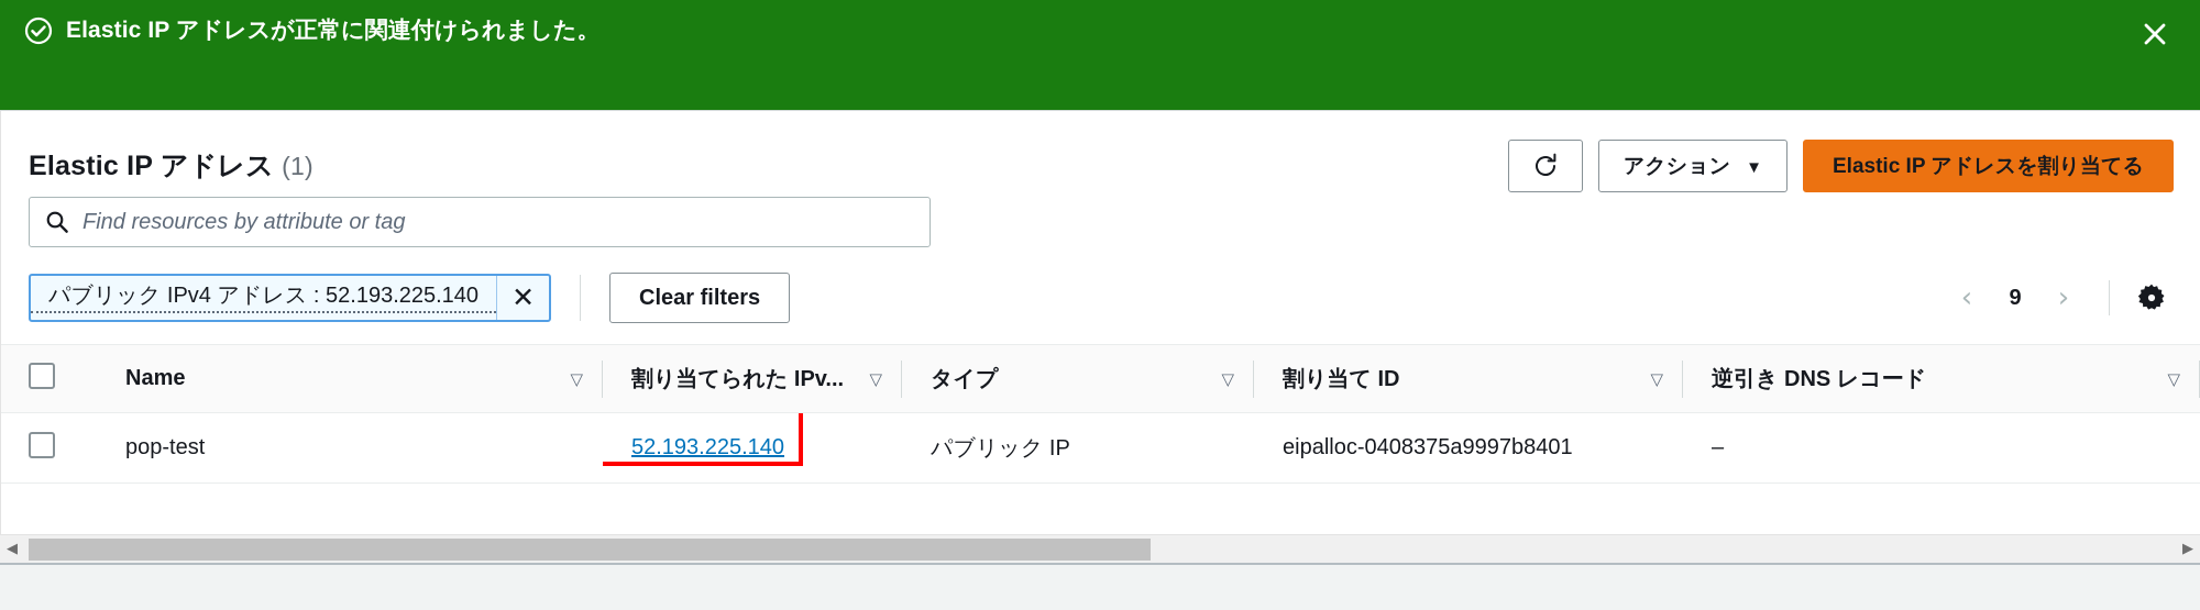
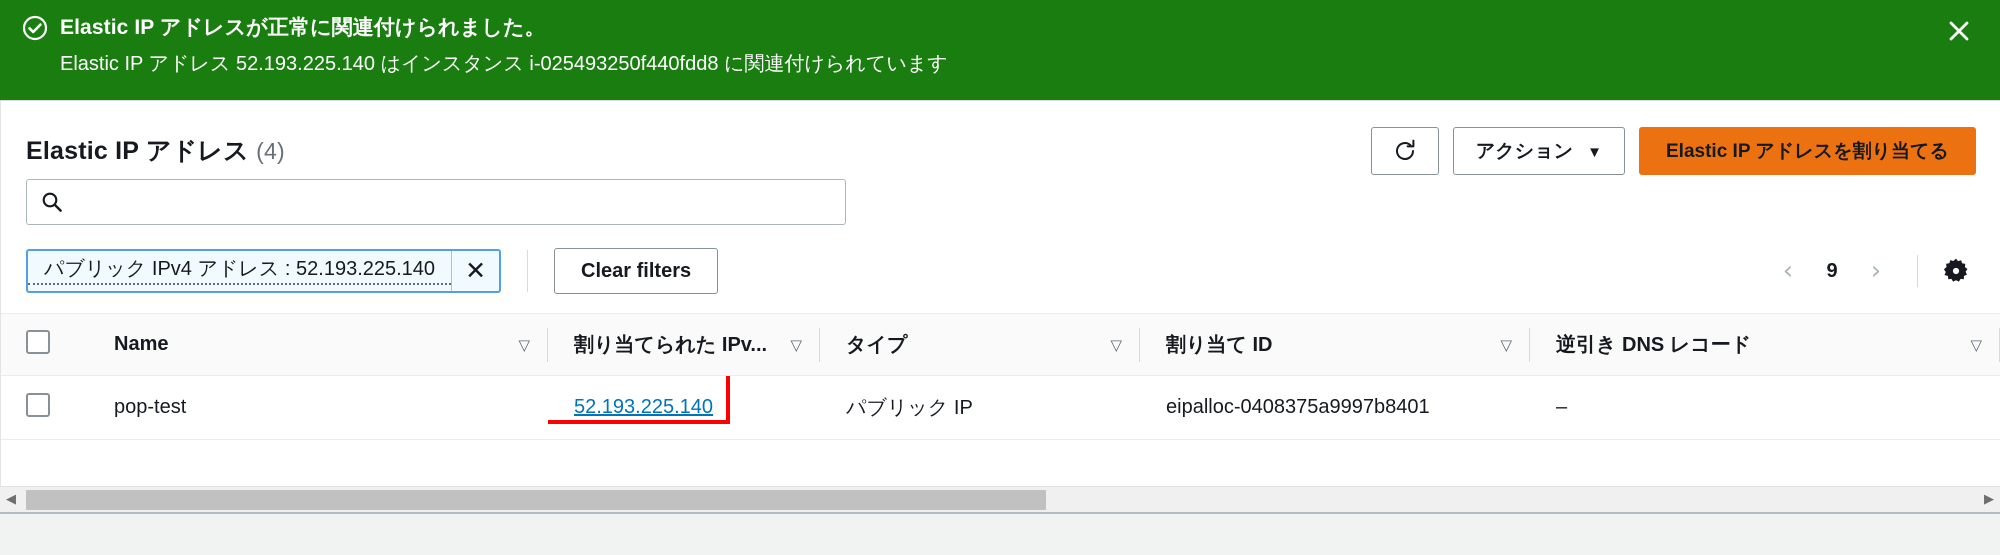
  Elastic IP アドレスが正常に関連付けられました。
+ Elastic IP アドレス 52.193.225.140 はインスタンス i-025493250f440fdd8 に関連付けられています
- Elastic IP アドレス (1)
+ Elastic IP アドレス (4)
  アクション
  ▼
  Elastic IP アドレスを割り当てる
- Find resources by attribute or tag
  パブリック IPv4 アドレス : 52.193.225.140
  ✕
  Clear filters
  ‹
  9
  ›
  	Name ▽	割り当てられた IPv... ▽	タイプ ▽	割り当て ID ▽	逆引き DNS レコード ▽
  	pop-test	52.193.225.140	パブリック IP	eipalloc-0408375a9997b8401	–
  ◀
  ▶
